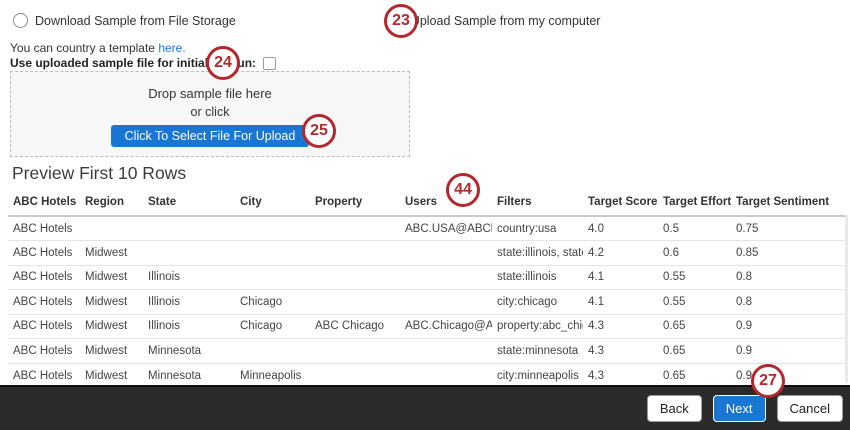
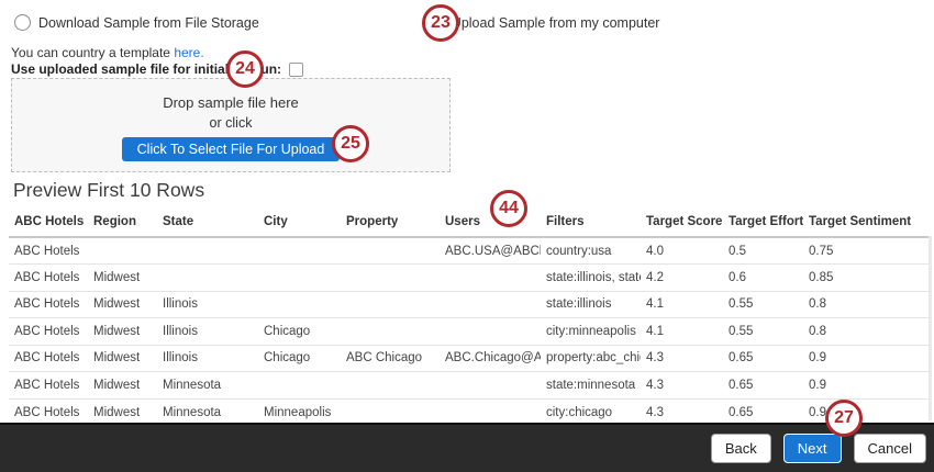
  Download Sample from File Storage
  pload Sample from my computer
  You can country a template here.
  Use uploaded sample file for initiaun:
  Drop sample file here
  or click
  Click To Select File For Upload
  Preview First 10 Rows
  ABC Hotels	Region	State	City	Property	Users	Filters	Target Score	Target Effort	Target Sentiment
  ABC Hotels					ABC.USA@ABC	country:usa	4.0	0.5	0.75
  ABC Hotels	Midwest					state:illinois, stat	4.2	0.6	0.85
  ABC Hotels	Midwest	Illinois				state:illinois	4.1	0.55	0.8
- ABC Hotels	Midwest	Illinois	Chicago			city:chicago	4.1	0.55	0.8
+ ABC Hotels	Midwest	Illinois	Chicago			city:minneapolis	4.1	0.55	0.8
  ABC Hotels	Midwest	Illinois	Chicago	ABC Chicago	ABC.Chicago@A	property:abc_chi	4.3	0.65	0.9
  ABC Hotels	Midwest	Minnesota				state:minnesota	4.3	0.65	0.9
- ABC Hotels	Midwest	Minnesota	Minneapolis			city:minneapolis	4.3	0.65	0.9
+ ABC Hotels	Midwest	Minnesota	Minneapolis			city:chicago	4.3	0.65	0.9
  Back
  Next
  Cancel
  23
  24
  25
  44
  27
